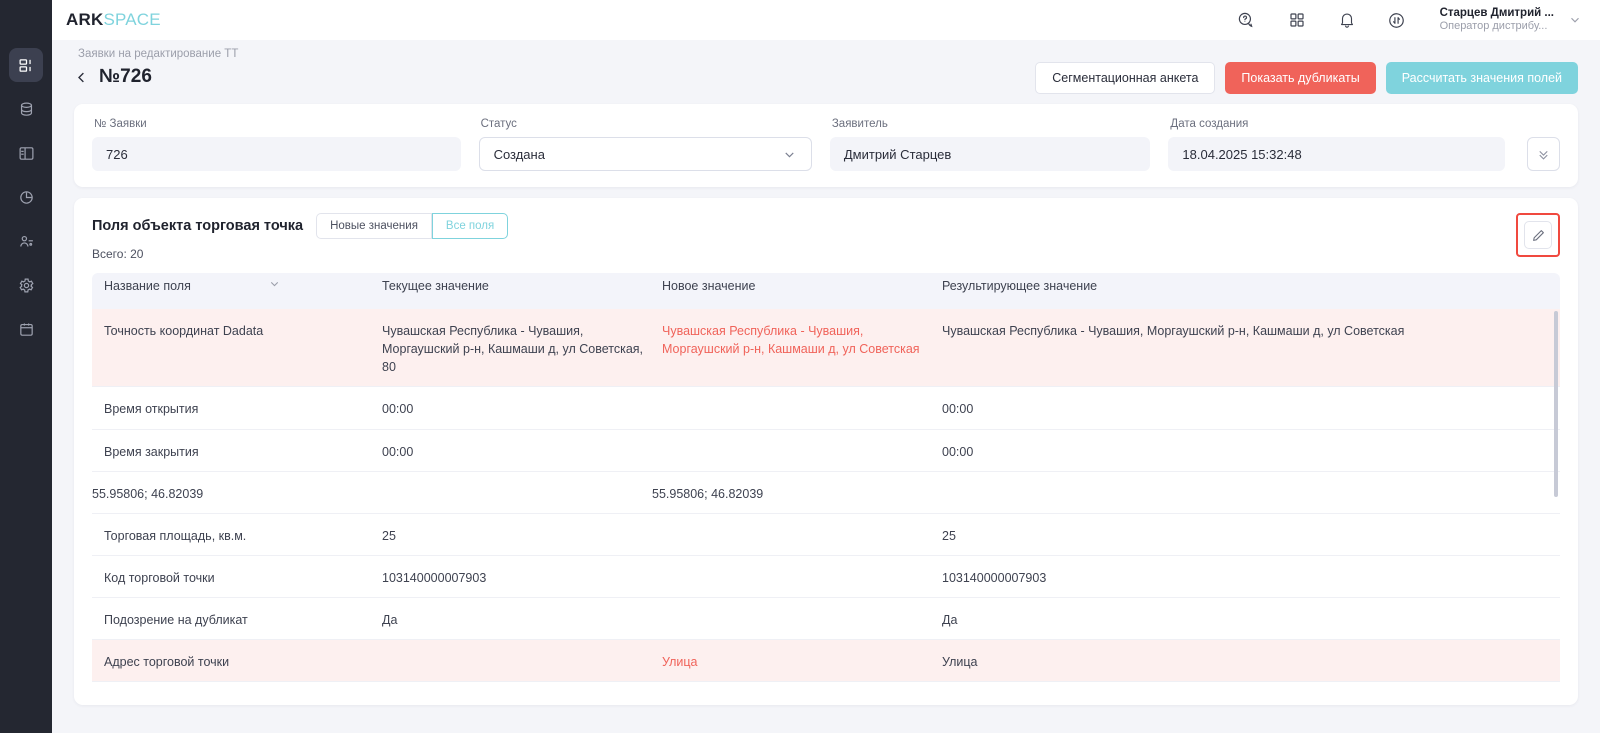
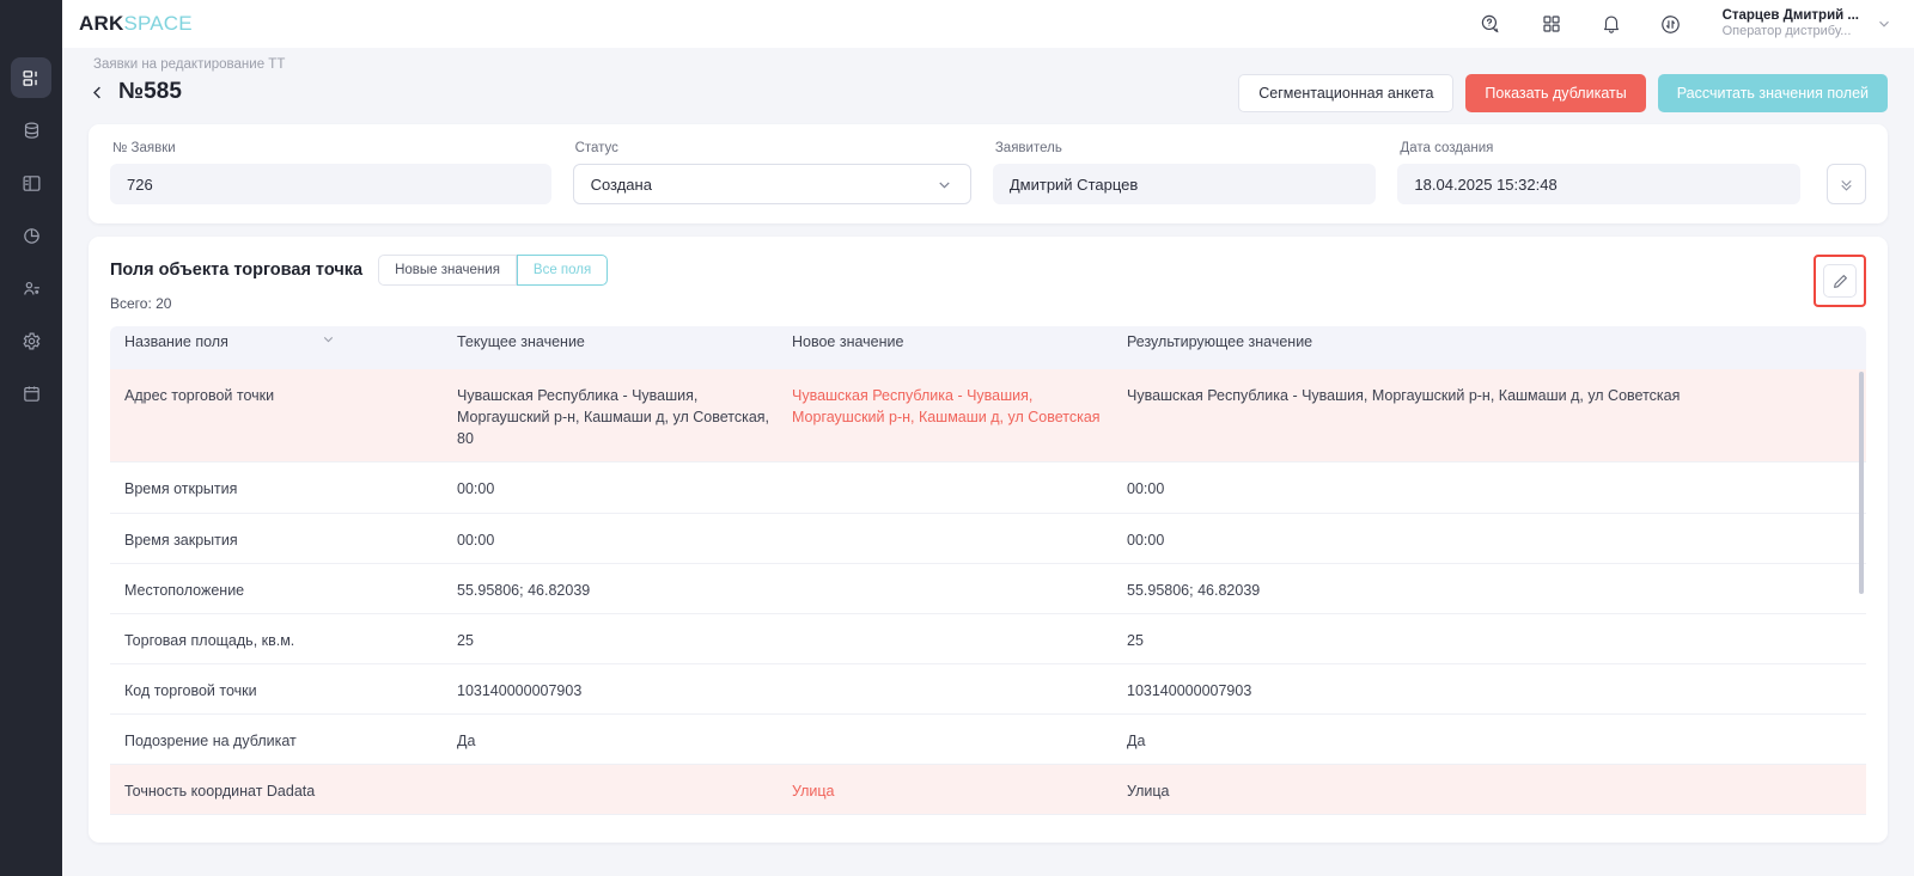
  ARKSPACE
  Старцев Дмитрий ...
  Оператор дистрибу...
  Заявки на редактирование ТТ
- №726
+ №585
  Сегментационная анкета
  Показать дубликаты
  Рассчитать значения полей
  № Заявки
  726
  Статус
  Создана
  Заявитель
  Дмитрий Старцев
  Дата создания
  18.04.2025 15:32:48
  Поля объекта торговая точка
  Новые значения
  Все поля
  Всего: 20
  Название поля
  Текущее значение
  Новое значение
  Результирующее значение
- Точность координат Dadata
+ Адрес торговой точки
  Чувашская Республика - Чувашия, Моргаушский р-н, Кашмаши д, ул Советская, 80
  Чувашская Республика - Чувашия, Моргаушский р-н, Кашмаши д, ул Советская
  Чувашская Республика - Чувашия, Моргаушский р-н, Кашмаши д, ул Советская
  Время открытия
  00:00
  00:00
  Время закрытия
  00:00
  00:00
+ Местоположение
  55.95806; 46.82039
  55.95806; 46.82039
  Торговая площадь, кв.м.
  25
  25
  Код торговой точки
  103140000007903
  103140000007903
  Подозрение на дубликат
  Да
  Да
- Адрес торговой точки
+ Точность координат Dadata
  Улица
  Улица
